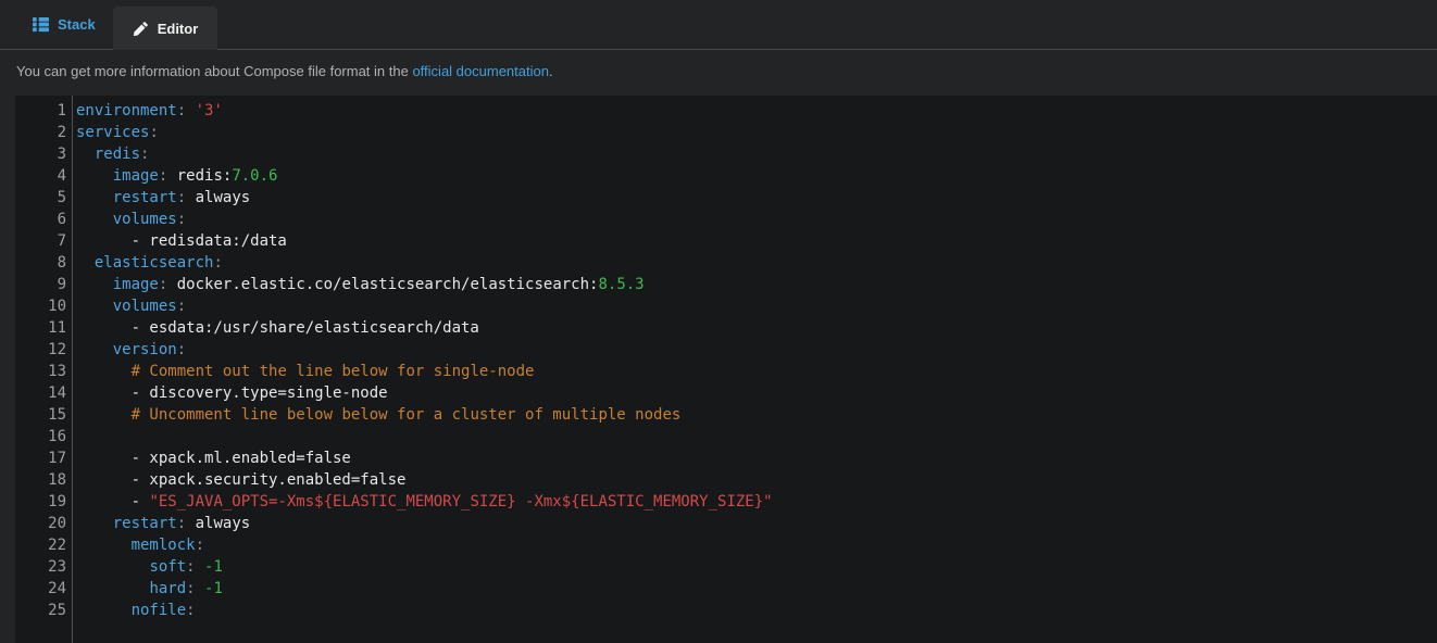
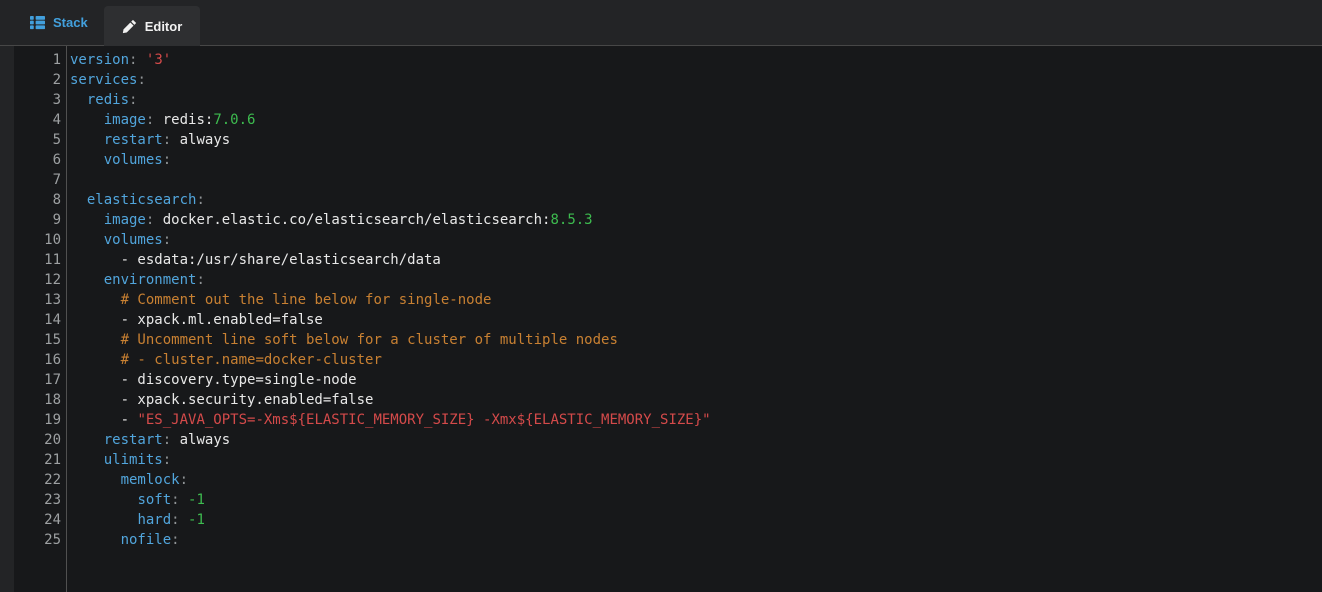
  Stack
  Editor
- You can get more information about Compose file format in the official documentation.
  1
- environment: '3'
+ version: '3'
  2
  services:
  3
  redis:
  4
  image: redis:7.0.6
  5
  restart: always
  6
  volumes:
  7
- - redisdata:/data
  8
  elasticsearch:
  9
  image: docker.elastic.co/elasticsearch/elasticsearch:8.5.3
  10
  volumes:
  11
  - esdata:/usr/share/elasticsearch/data
  12
- version:
+ environment:
  13
  # Comment out the line below for single-node
  14
- - discovery.type=single-node
+ - xpack.ml.enabled=false
  15
- # Uncomment line below below for a cluster of multiple nodes
+ # Uncomment line soft below for a cluster of multiple nodes
  16
+ # - cluster.name=docker-cluster
  17
- - xpack.ml.enabled=false
+ - discovery.type=single-node
  18
  - xpack.security.enabled=false
  19
  - "ES_JAVA_OPTS=-Xms${ELASTIC_MEMORY_SIZE} -Xmx${ELASTIC_MEMORY_SIZE}"
  20
  restart: always
+ 21
+ ulimits:
  22
  memlock:
  23
  soft: -1
  24
  hard: -1
  25
  nofile:
